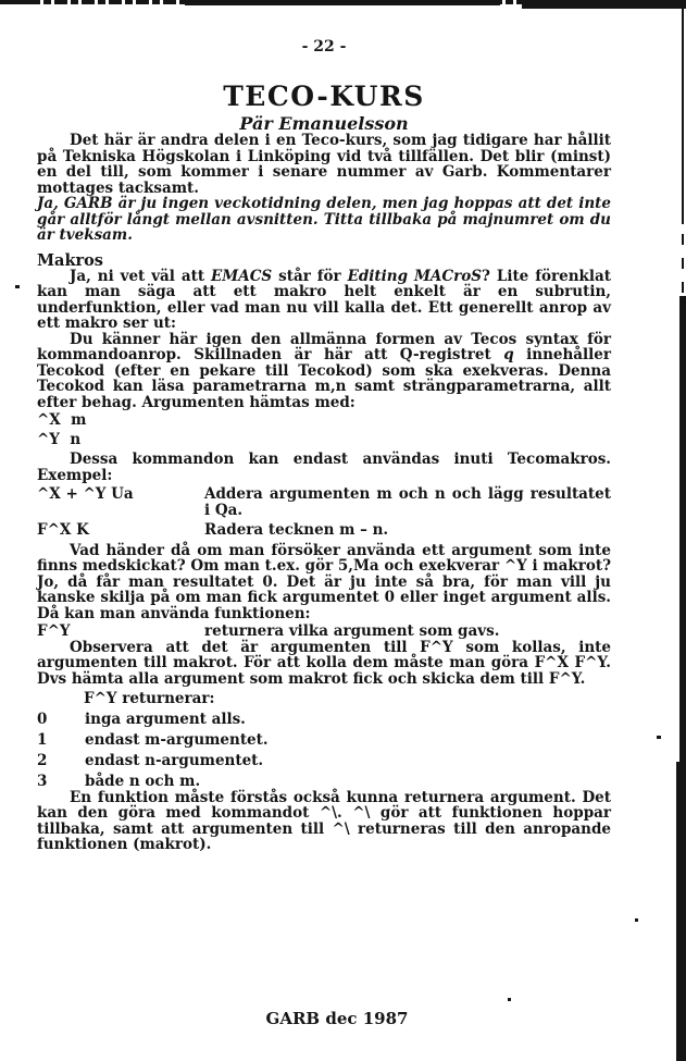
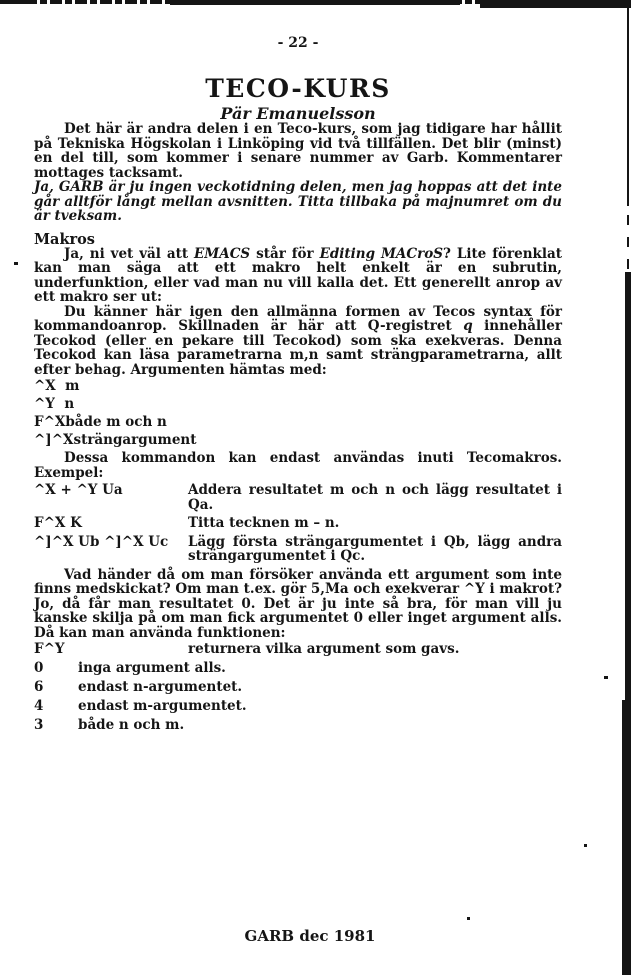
  - 22 -
  TECO-KURS
  Pär Emanuelsson
  Det här är andra delen i en Teco-kurs, som jag tidigare har hållit på Tekniska Högskolan i Linköping vid två tillfällen. Det blir (minst) en del till, som kommer i senare nummer av Garb. Kommentarer mottages tacksamt.
  Ja, GARB är ju ingen veckotidning delen, men jag hoppas att det inte går alltför långt mellan avsnitten. Titta tillbaka på majnumret om du är tveksam.
  Makros
  Ja, ni vet väl att EMACS står för Editing MACroS? Lite förenklat kan man säga att ett makro helt enkelt är en subrutin, underfunktion, eller vad man nu vill kalla det. Ett generellt anrop av ett makro ser ut:
- Du känner här igen den allmänna formen av Tecos syntax för kommandoanrop. Skillnaden är här att Q-registret q innehåller Tecokod (efter en pekare till Tecokod) som ska exekveras. Denna Tecokod kan läsa parametrarna m,n samt strängparametrarna, allt efter behag. Argumenten hämtas med:
+ Du känner här igen den allmänna formen av Tecos syntax för kommandoanrop. Skillnaden är här att Q-registret q innehåller Tecokod (eller en pekare till Tecokod) som ska exekveras. Denna Tecokod kan läsa parametrarna m,n samt strängparametrarna, allt efter behag. Argumenten hämtas med:
  ^X m
  ^Y n
+ F^Xbåde m och n
+ ^]^Xsträngargument
  Dessa kommandon kan endast användas inuti Tecomakros. Exempel:
  ^X + ^Y Ua
- Addera argumenten m och n och lägg resultatet i Qa.
+ Addera resultatet m och n och lägg resultatet i Qa.
  F^X K
- Radera tecknen m – n.
+ Titta tecknen m – n.
+ ^]^X Ub ^]^X Uc
+ Lägg första strängargumentet i Qb, lägg andra strängargumentet i Qc.
  Vad händer då om man försöker använda ett argument som inte finns medskickat? Om man t.ex. gör 5,Ma och exekverar ^Y i makrot? Jo, då får man resultatet 0. Det är ju inte så bra, för man vill ju kanske skilja på om man fick argumentet 0 eller inget argument alls. Då kan man använda funktionen:
  F^Y
  returnera vilka argument som gavs.
- Observera att det är argumenten till F^Y som kollas, inte argumenten till makrot. För att kolla dem måste man göra F^X F^Y. Dvs hämta alla argument som makrot fick och skicka dem till F^Y.
- F^Y returnerar:
  0
  inga argument alls.
- 1
+ 6
- endast m-argumentet.
+ endast n-argumentet.
- 2
+ 4
- endast n-argumentet.
+ endast m-argumentet.
  3
  både n och m.
- En funktion måste förstås också kunna returnera argument. Det kan den göra med kommandot ^\. ^\ gör att funktionen hoppar tillbaka, samt att argumenten till ^\ returneras till den anropande funktionen (makrot).
- GARB dec 1987
+ GARB dec 1981
